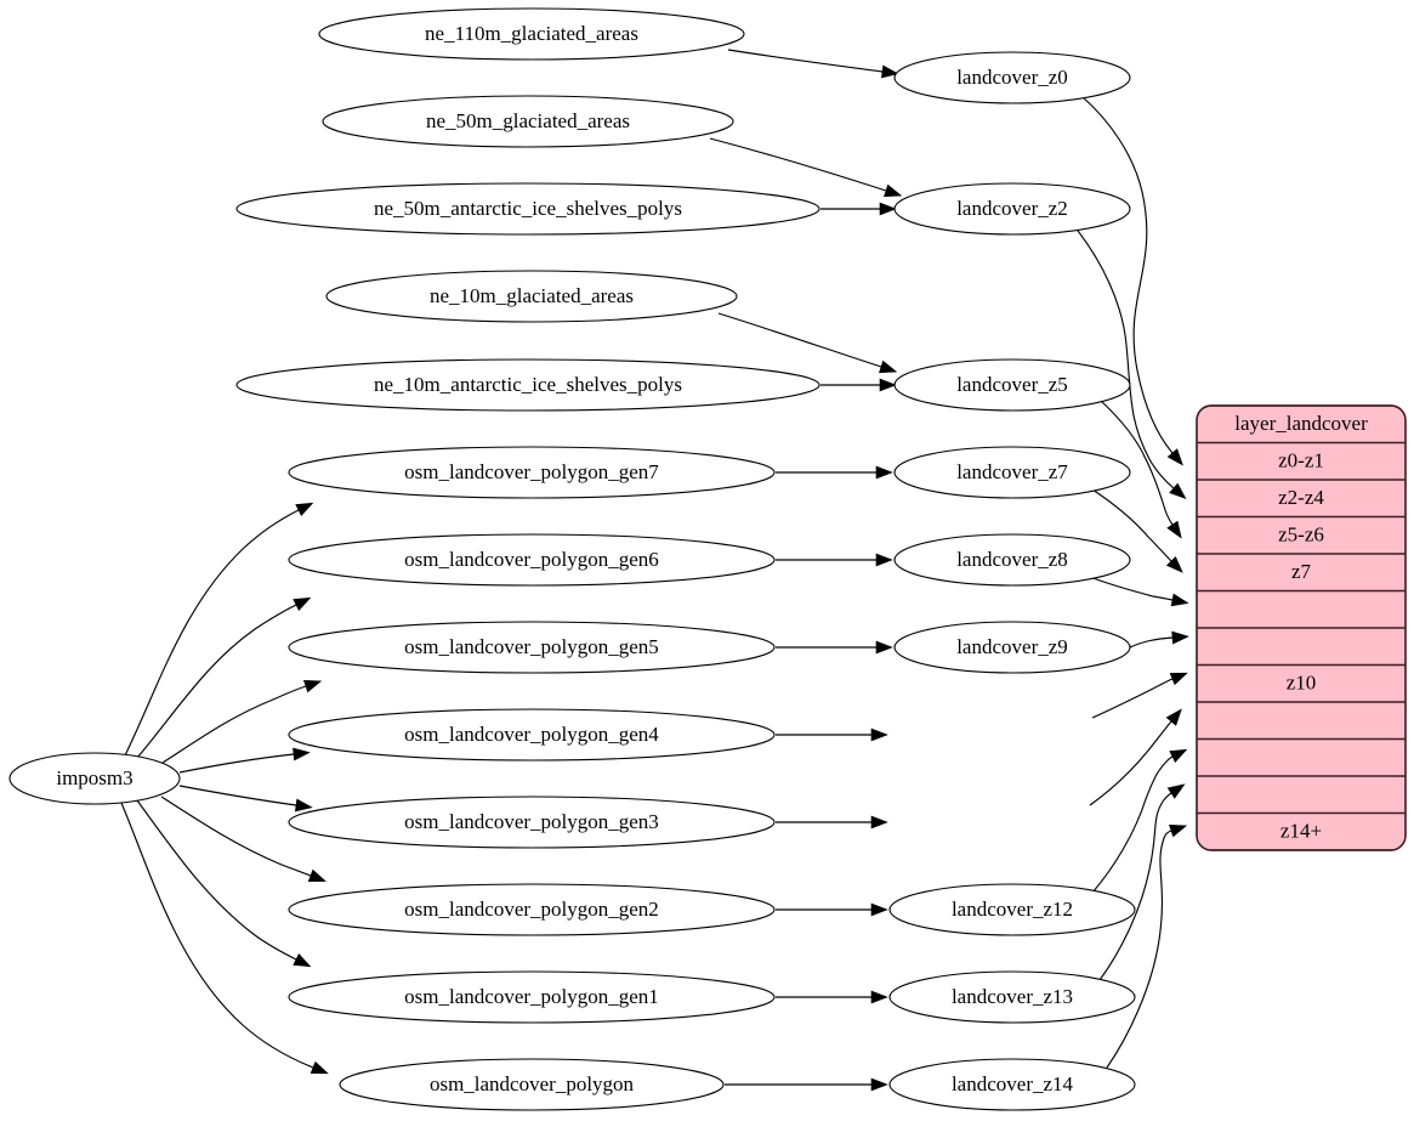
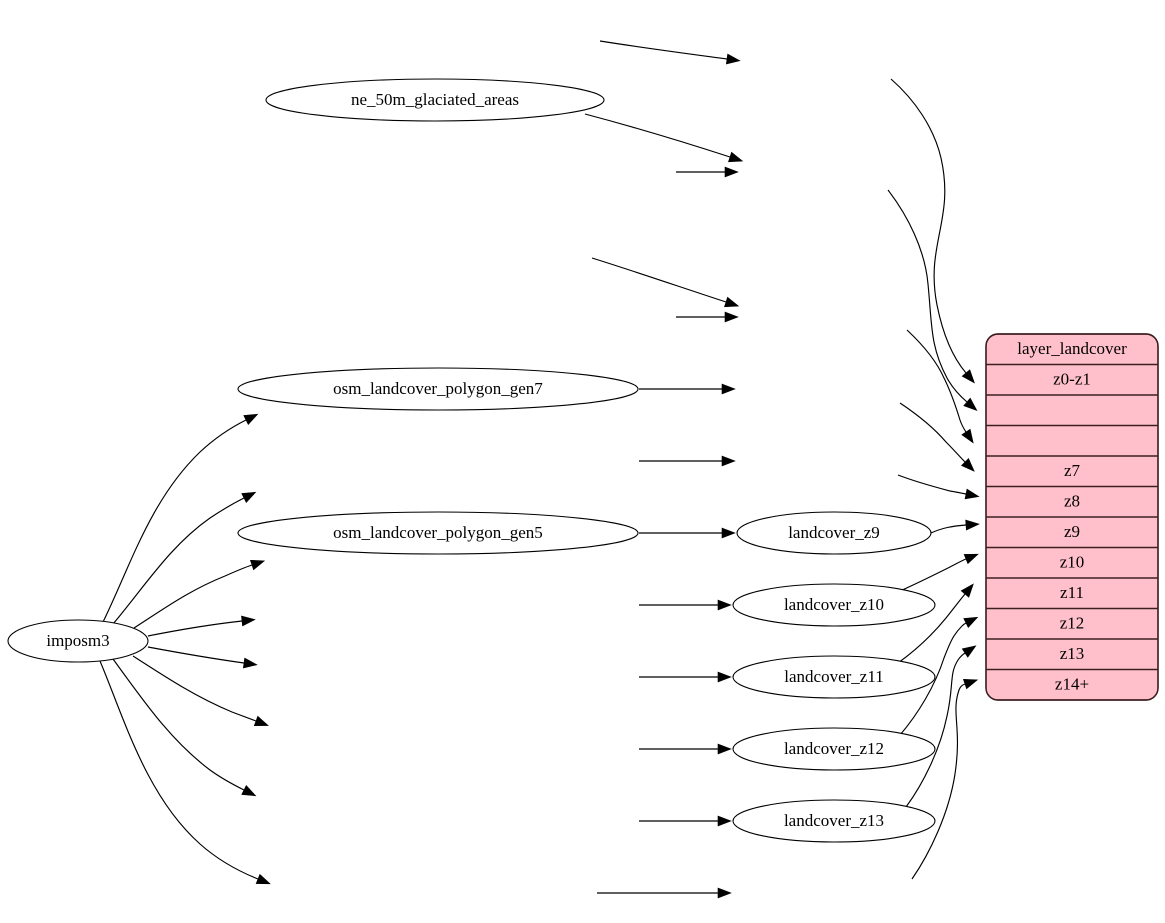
  imposm3
- ne_110m_glaciated_areas
  ne_50m_glaciated_areas
- ne_50m_antarctic_ice_shelves_polys
- ne_10m_glaciated_areas
- ne_10m_antarctic_ice_shelves_polys
  osm_landcover_polygon_gen7
- osm_landcover_polygon_gen6
  osm_landcover_polygon_gen5
- osm_landcover_polygon_gen4
- osm_landcover_polygon_gen3
- osm_landcover_polygon_gen2
- osm_landcover_polygon_gen1
- osm_landcover_polygon
- landcover_z0
- landcover_z2
- landcover_z5
- landcover_z7
- landcover_z8
  landcover_z9
+ landcover_z10
+ landcover_z11
  landcover_z12
  landcover_z13
- landcover_z14
  layer_landcover
  z0-z1
- z2-z4
- z5-z6
  z7
+ z8
+ z9
  z10
+ z11
+ z12
+ z13
  z14+
